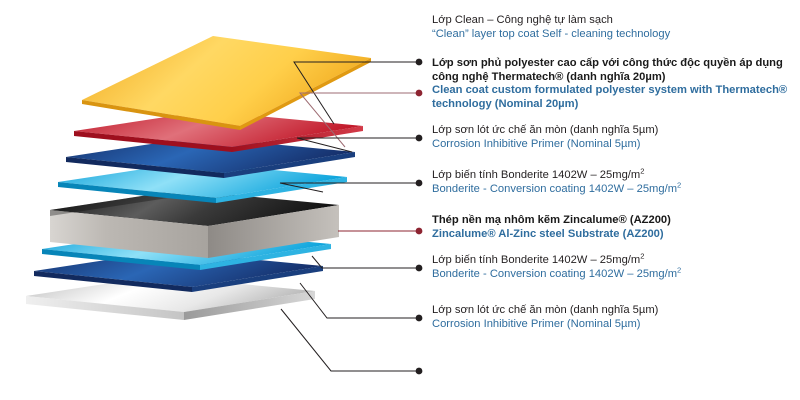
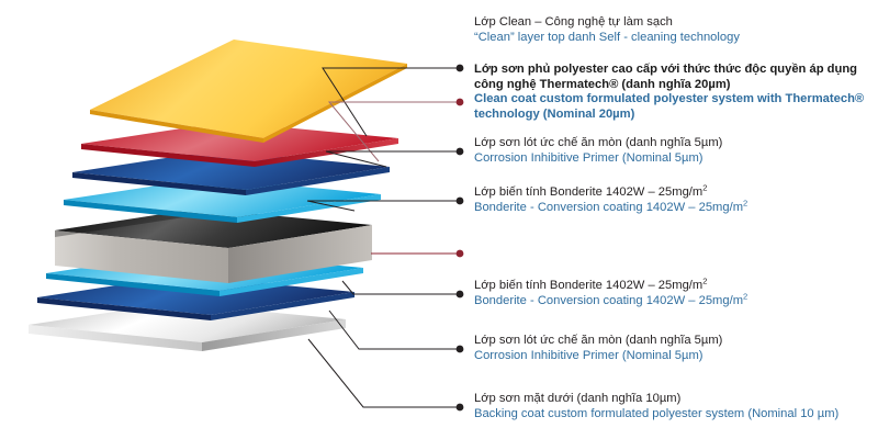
  Lớp Clean – Công nghệ tự làm sạch
- “Clean” layer top coat Self - cleaning technology
+ “Clean” layer top danh Self - cleaning technology
- Lớp sơn phủ polyester cao cấp với công thức độc quyền áp dụng
+ Lớp sơn phủ polyester cao cấp với thức thức độc quyền áp dụng
  công nghệ Thermatech® (danh nghĩa 20µm)
  Clean coat custom formulated polyester system with Thermatech®
  technology (Nominal 20µm)
  Lớp sơn lót ức chế ăn mòn (danh nghĩa 5µm)
  Corrosion Inhibitive Primer (Nominal 5µm)
  Lớp biến tính Bonderite 1402W – 25mg/m2
  Bonderite - Conversion coating 1402W – 25mg/m2
- Thép nền mạ nhôm kẽm Zincalume® (AZ200)
- Zincalume® Al-Zinc steel Substrate (AZ200)
  Lớp biến tính Bonderite 1402W – 25mg/m2
  Bonderite - Conversion coating 1402W – 25mg/m2
  Lớp sơn lót ức chế ăn mòn (danh nghĩa 5µm)
  Corrosion Inhibitive Primer (Nominal 5µm)
+ Lớp sơn mặt dưới (danh nghĩa 10µm)
+ Backing coat custom formulated polyester system (Nominal 10 µm)
